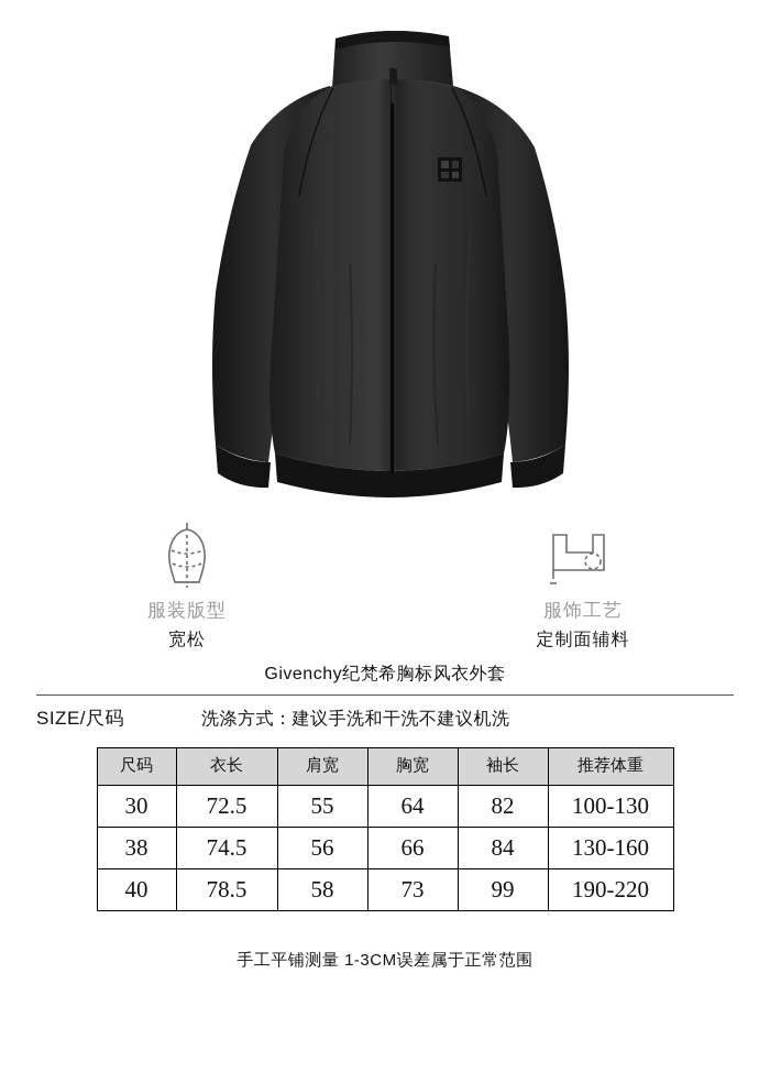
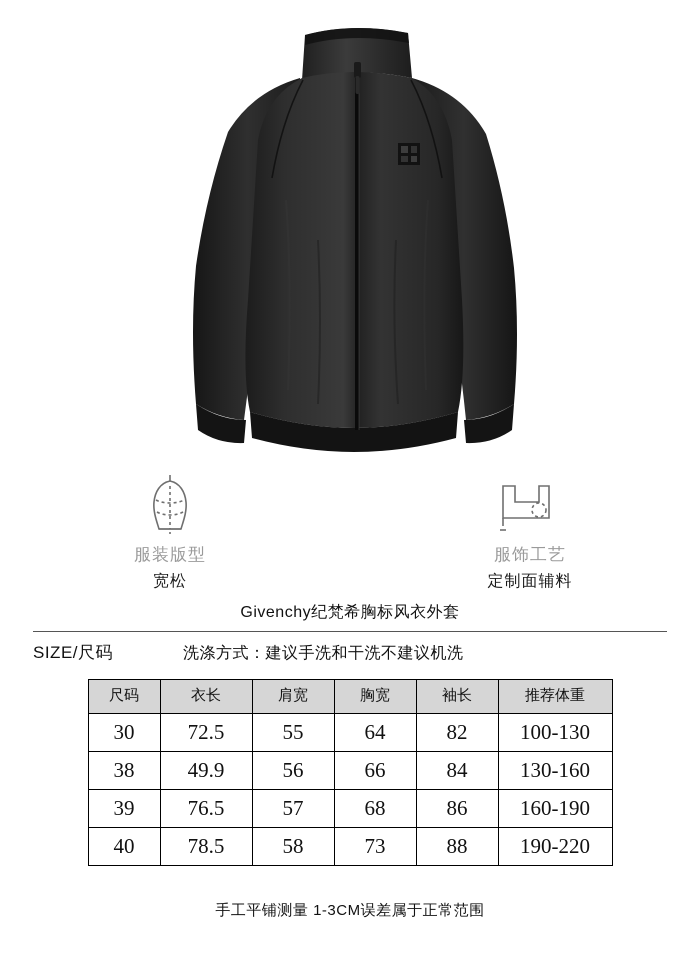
  服装版型
  宽松
  服饰工艺
  定制面辅料
  Givenchy纪梵希胸标风衣外套
  SIZE/尺码
  洗涤方式：建议手洗和干洗不建议机洗
  尺码	衣长	肩宽	胸宽	袖长	推荐体重
  30	72.5	55	64	82	100-130
- 38	74.5	56	66	84	130-160
+ 38	49.9	56	66	84	130-160
+ 39	76.5	57	68	86	160-190
- 40	78.5	58	73	99	190-220
+ 40	78.5	58	73	88	190-220
  手工平铺测量 1-3CM误差属于正常范围
